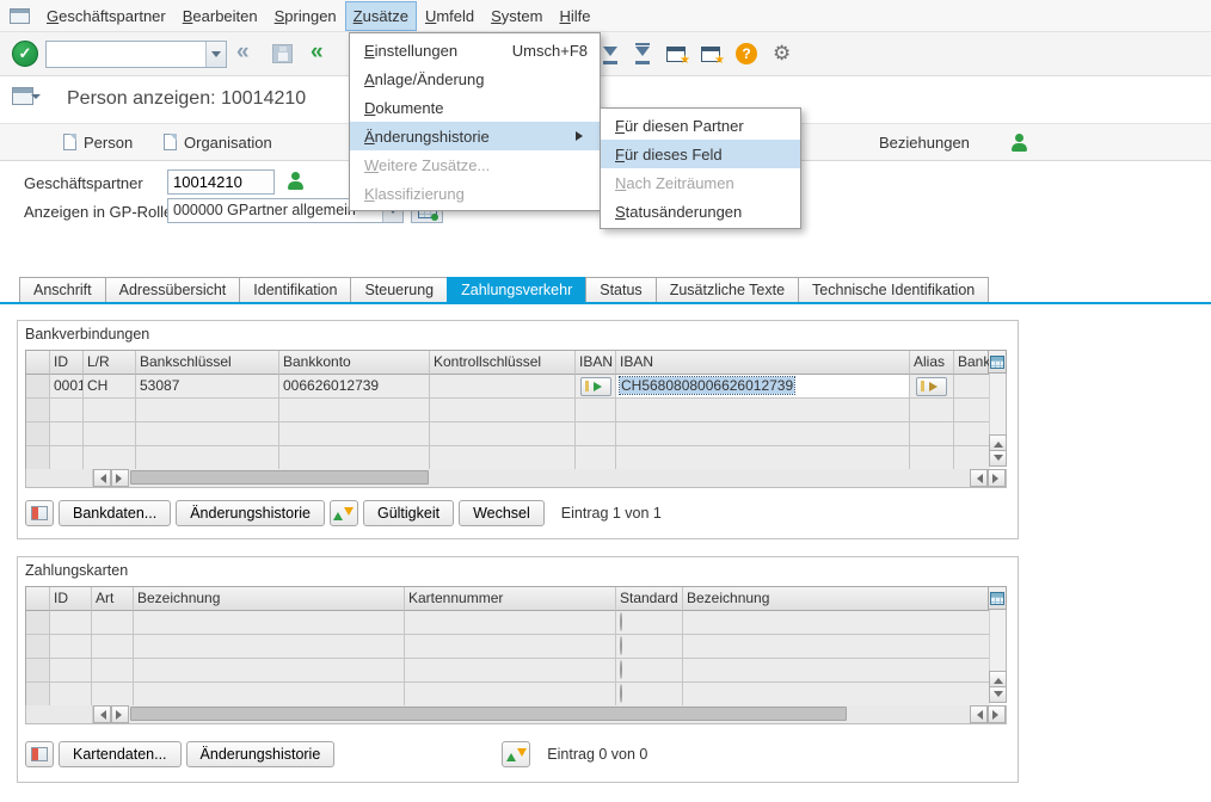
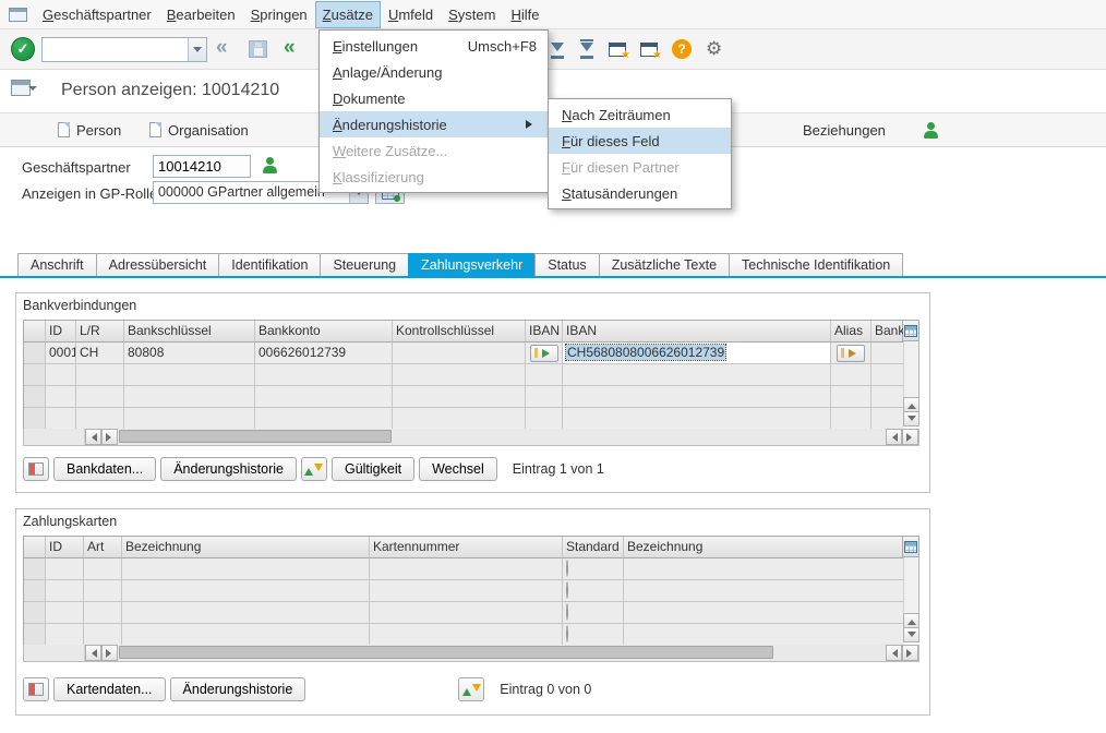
  Geschäftspartner
  Bearbeiten
  Springen
  Zusätze
  Umfeld
  System
  Hilfe
  ✓
  «
  «
  ★
  ★
  ?
  ⚙
  Person anzeigen: 10014210
  Person
  Organisation
  Beziehungen
  Geschäftspartner
  10014210
  Anzeigen in GP-Roll
  000000 GPartner allgemei
  Anschrift
  Adressübersicht
  Identifikation
  Steuerung
  Zahlungsverkehr
  Status
  Zusätzliche Texte
  Technische Identifikation
  Bankverbindungen
  ID
  L/R
  Bankschlüssel
  Bankkonto
  Kontrollschlüssel
  IBAN
  IBAN
  Alias
  Bank
  0001
  CH
- 53087
+ 80808
  006626012739
  CH5680808006626012739
  Bankdaten...
  Änderungshistorie
  Gültigkeit
  Wechsel
  Eintrag 1 von 1
  Zahlungskarten
  ID
  Art
  Bezeichnung
  Kartennummer
  Standard
  Bezeichnung
  Kartendaten...
  Änderungshistorie
  Eintrag 0 von 0
  Einstellungen
  Umsch+F8
  Anlage/Änderung
  Dokumente
  Änderungshistorie
  Weitere Zusätze...
  Klassifizierung
- Für diesen Partner
+ Nach Zeiträumen
  Für dieses Feld
- Nach Zeiträumen
+ Für diesen Partner
  Statusänderungen
